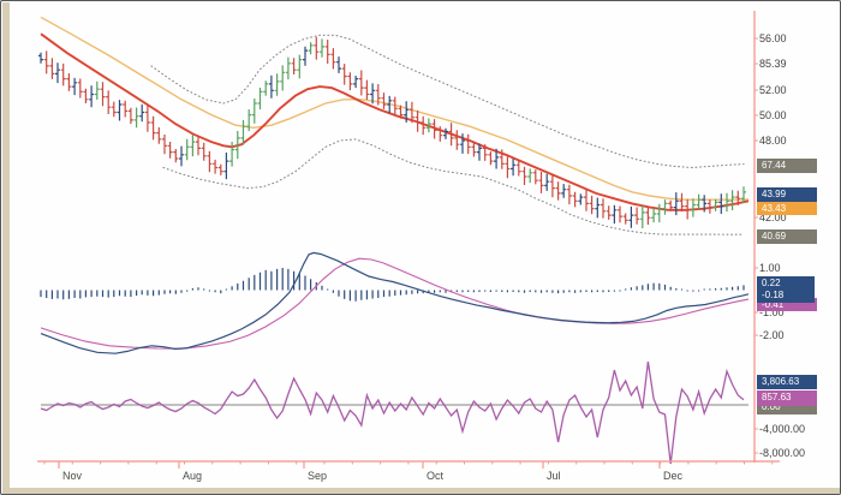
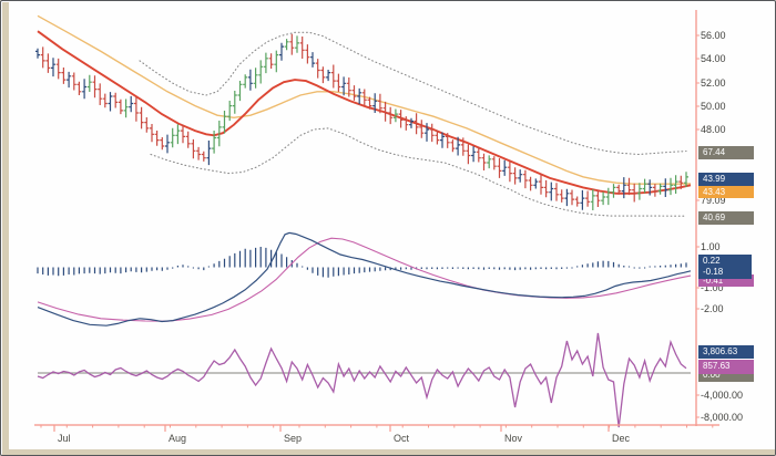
  56.00
- 85.39
+ 54.00
  52.00
  50.00
  48.00
- 42.00
+ 79.09
  1.00
  -1.00
  -2.00
  -4,000.00
  -8,000.00
- Nov
+ Jul
  Aug
  Sep
  Oct
- Jul
+ Nov
  Dec
  67.44
  -0.41
  43.99
  43.43
  40.69
  0.22
  -0.18
  0.00
  3,806.63
  857.63
